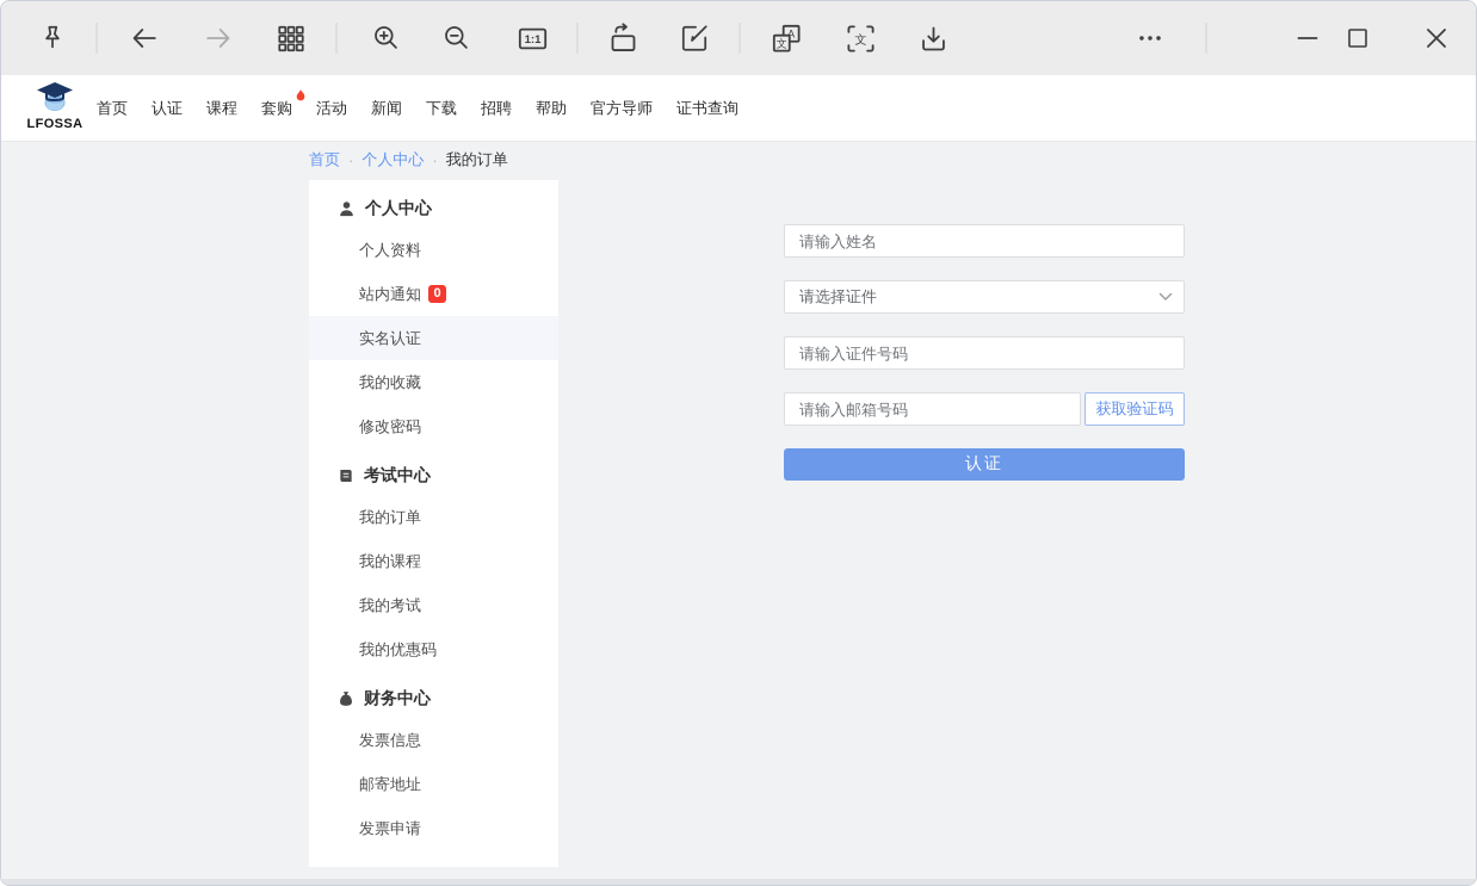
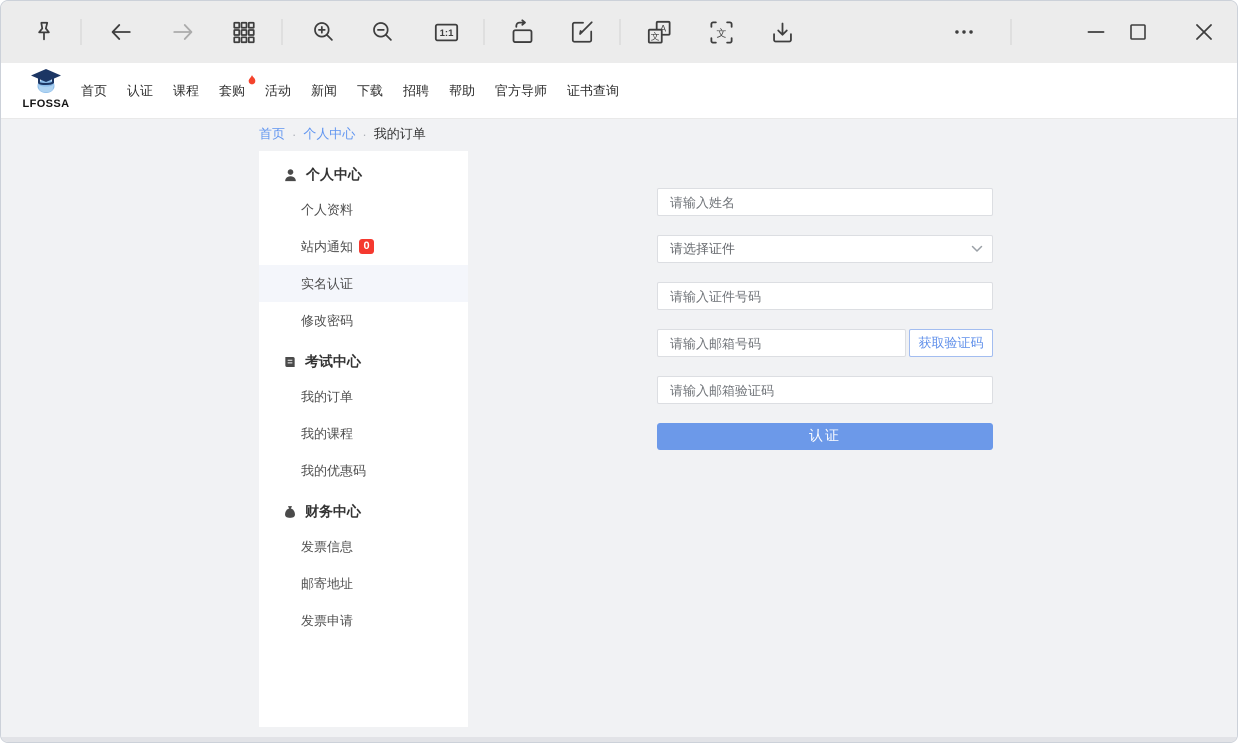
  1:1
  A
  文
  文
  LFOSSA
  首页
  认证
  课程
  套购
  活动
  新闻
  下载
  招聘
  帮助
  官方导师
  证书查询
  首页
  ·
  个人中心
  ·
  我的订单
  个人中心
  个人资料
  站内通知
  0
  实名认证
- 我的收藏
  修改密码
  考试中心
  我的订单
  我的课程
- 我的考试
  我的优惠码
  财务中心
  发票信息
  邮寄地址
  发票申请
  请输入姓名
  请选择证件
  请输入证件号码
  请输入邮箱号码
  获取验证码
+ 请输入邮箱验证码
  认证
